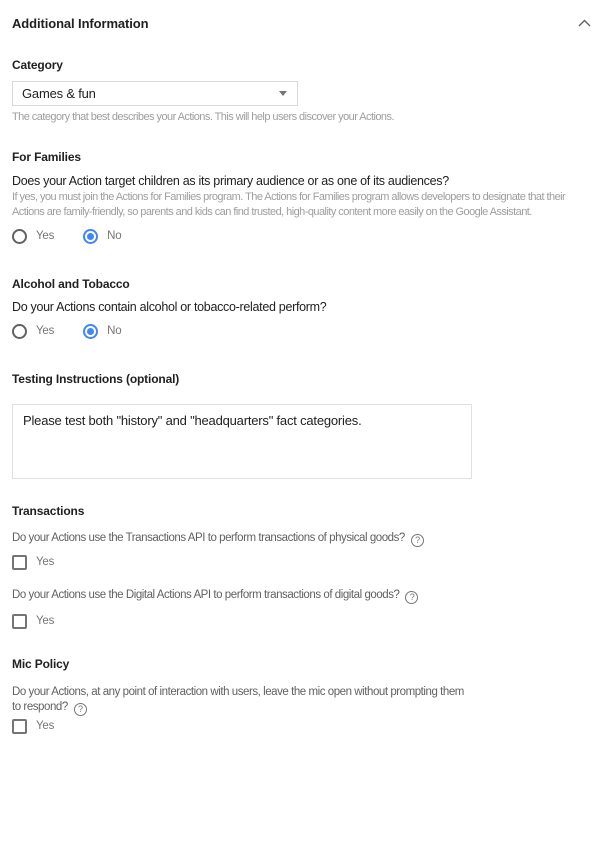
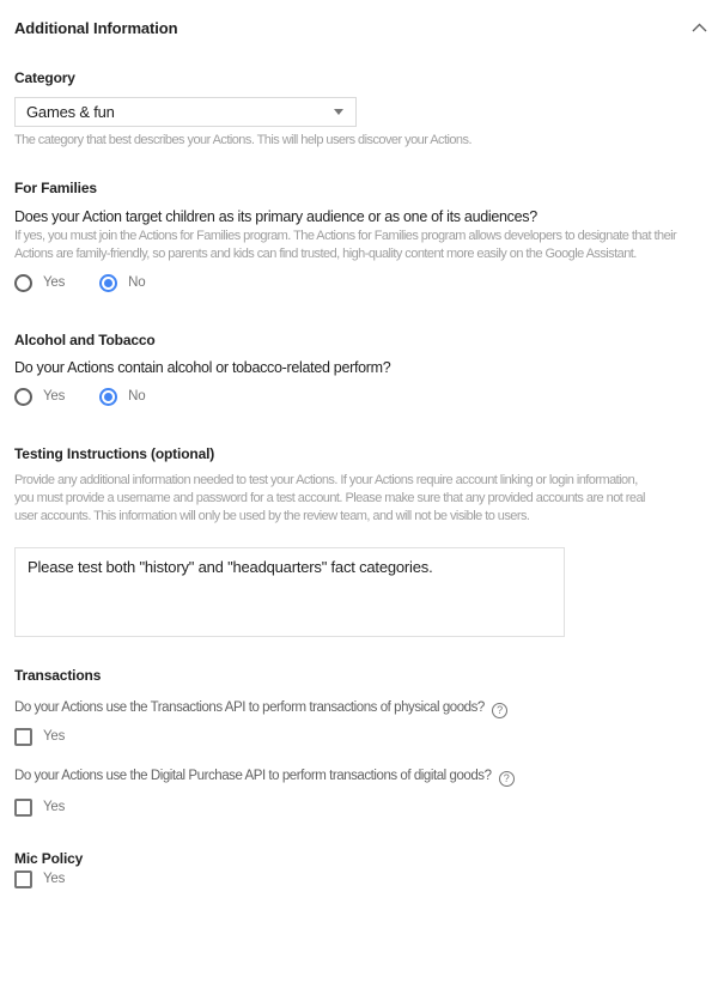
  Additional Information
  Category
  Games & fun
  The category that best describes your Actions. This will help users discover your Actions.
  For Families
  Does your Action target children as its primary audience or as one of its audiences?
  If yes, you must join the Actions for Families program. The Actions for Families program allows developers to designate that their Actions are family-friendly, so parents and kids can find trusted, high-quality content more easily on the Google Assistant.
  Yes
  No
  Alcohol and Tobacco
  Do your Actions contain alcohol or tobacco-related perform?
  Yes
  No
  Testing Instructions (optional)
+ Provide any additional information needed to test your Actions. If your Actions require account linking or login information, you must provide a username and password for a test account. Please make sure that any provided accounts are not real user accounts. This information will only be used by the review team, and will not be visible to users.
  Please test both "history" and "headquarters" fact categories.
  Transactions
  Do your Actions use the Transactions API to perform transactions of physical goods? ?
  Yes
- Do your Actions use the Digital Actions API to perform transactions of digital goods? ?
+ Do your Actions use the Digital Purchase API to perform transactions of digital goods? ?
  Yes
  Mic Policy
- Do your Actions, at any point of interaction with users, leave the mic open without prompting them to respond? ?
  Yes
